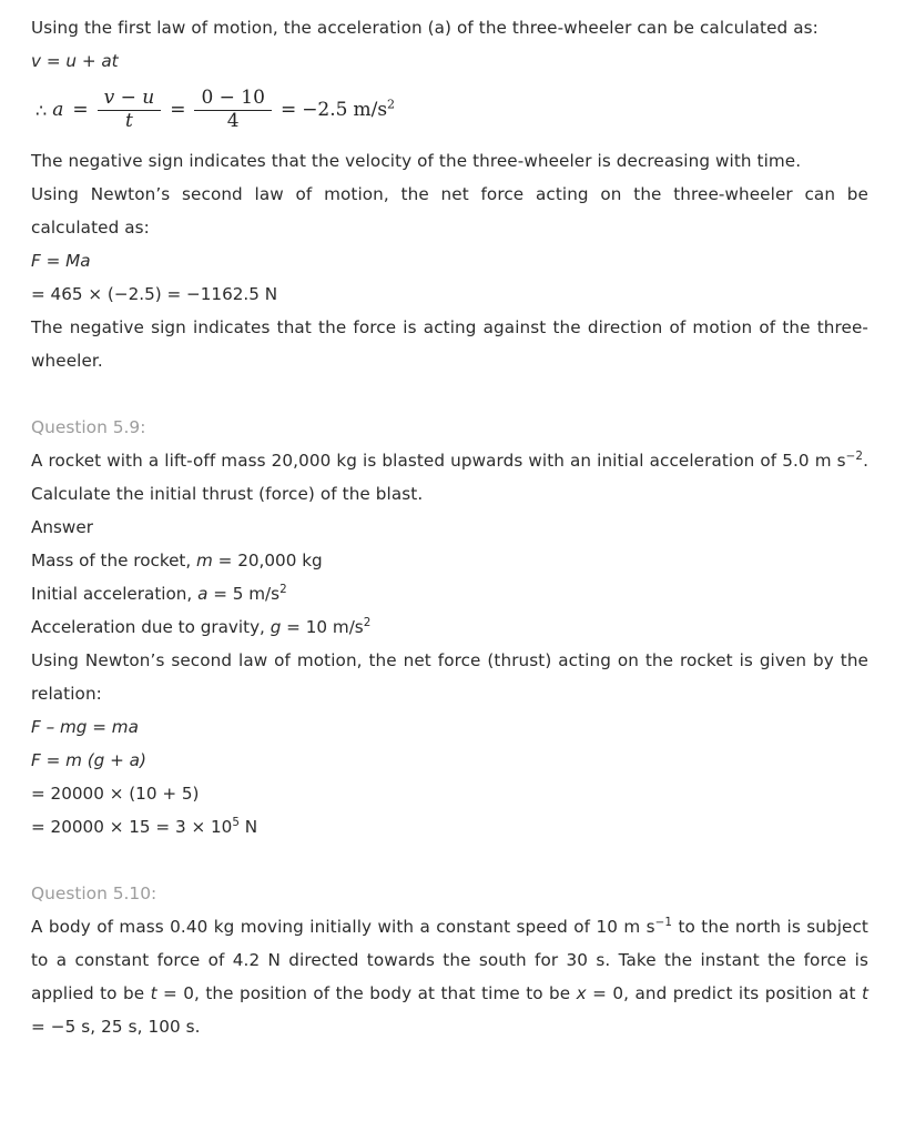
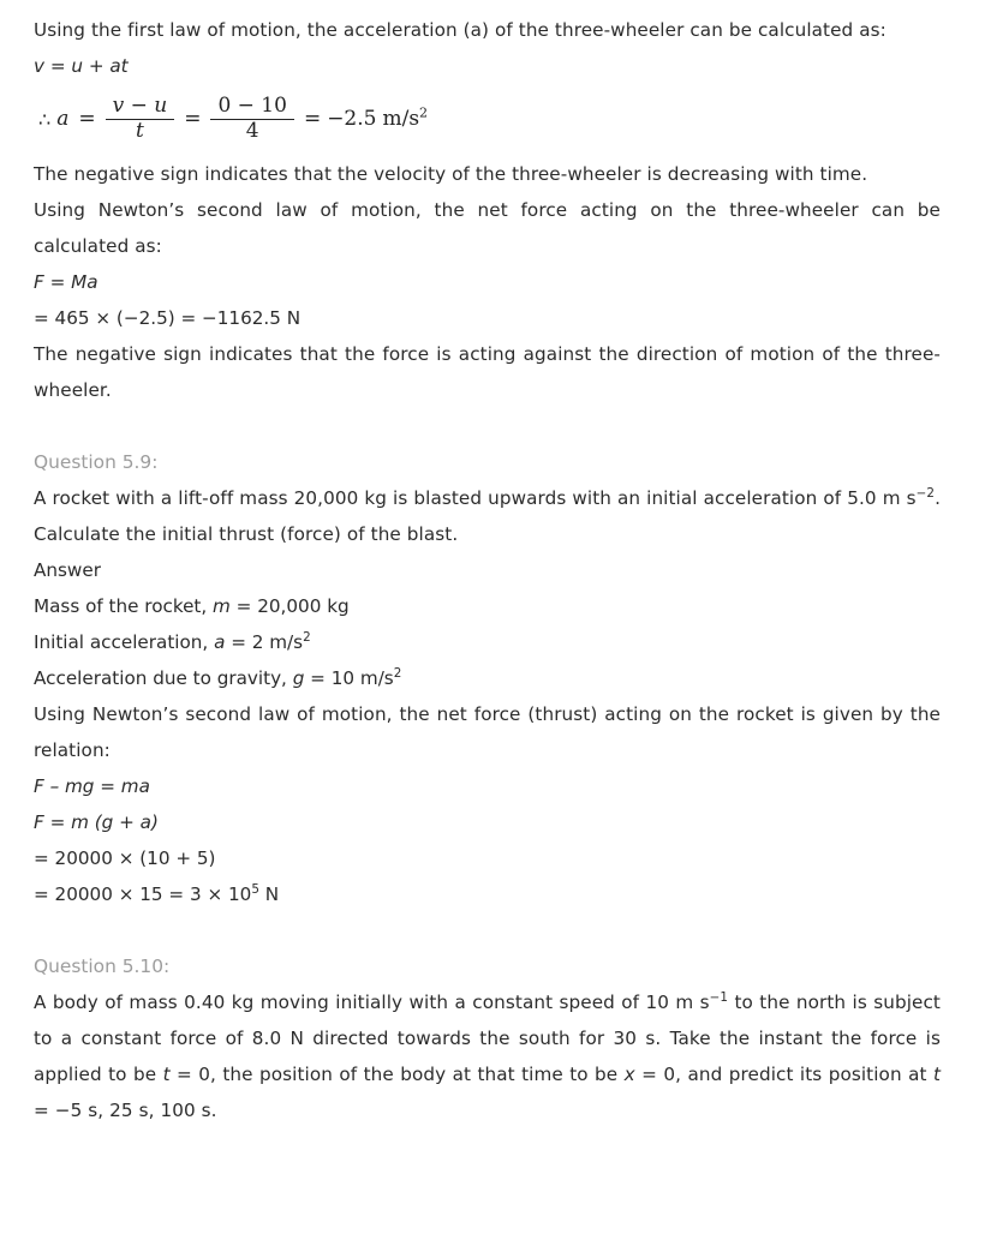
  Using the first law of motion, the acceleration (a) of the three-wheeler can be calculated as:
  v = u + at
  ∴
  a
  =
  v − u
  t
  =
  0 − 10
  4
  =
  −2.5
  m/s2
  The negative sign indicates that the velocity of the three-wheeler is decreasing with time.
  Using Newton’s second law of motion, the net force acting on the three-wheeler can be calculated as:
  F = Ma
  = 465 × (−2.5) = −1162.5 N
  The negative sign indicates that the force is acting against the direction of motion of the three-wheeler.
  Question 5.9:
  A rocket with a lift-off mass 20,000 kg is blasted upwards with an initial acceleration of 5.0 m s−2. Calculate the initial thrust (force) of the blast.
  Answer
  Mass of the rocket, m = 20,000 kg
- Initial acceleration, a = 5 m/s2
+ Initial acceleration, a = 2 m/s2
  Acceleration due to gravity, g = 10 m/s2
  Using Newton’s second law of motion, the net force (thrust) acting on the rocket is given by the relation:
  F – mg = ma
  F = m (g + a)
  = 20000 × (10 + 5)
  = 20000 × 15 = 3 × 105 N
  Question 5.10:
- A body of mass 0.40 kg moving initially with a constant speed of 10 m s−1 to the north is subject to a constant force of 4.2 N directed towards the south for 30 s. Take the instant the force is applied to be t = 0, the position of the body at that time to be x = 0, and predict its position at t = −5 s, 25 s, 100 s.
+ A body of mass 0.40 kg moving initially with a constant speed of 10 m s−1 to the north is subject to a constant force of 8.0 N directed towards the south for 30 s. Take the instant the force is applied to be t = 0, the position of the body at that time to be x = 0, and predict its position at t = −5 s, 25 s, 100 s.
